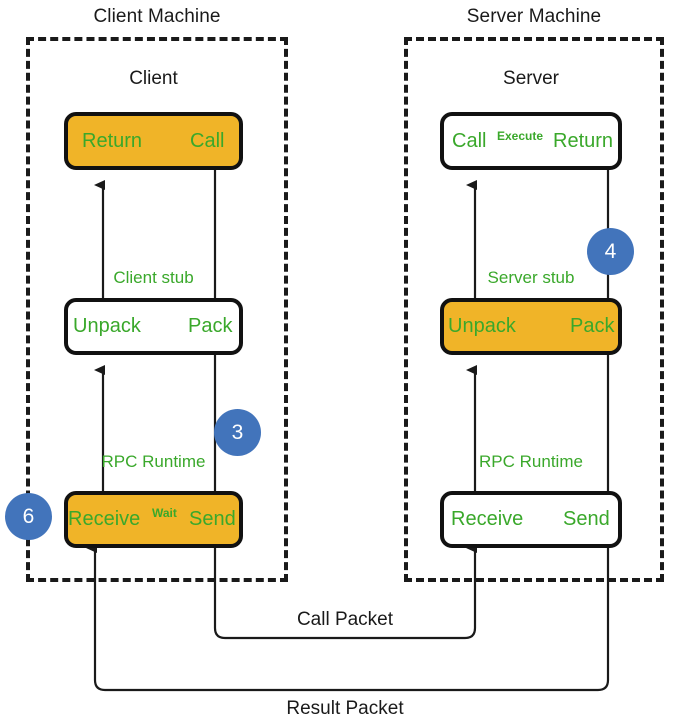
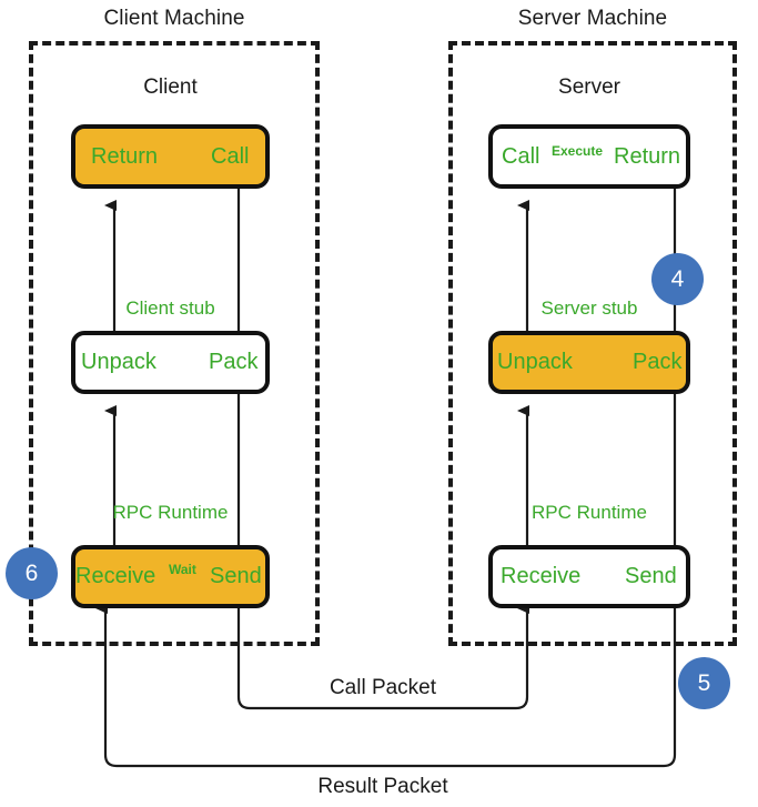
  Client Machine
  Server Machine
  Client
  Return
  Call
  Client stub
  Unpack
  Pack
  RPC Runtime
  Receive
  Wait
  Send
  Server
  Call
  Execute
  Return
  Server stub
  Unpack
  Pack
  RPC Runtime
  Receive
  Send
- 3
  4
+ 5
  6
  Call Packet
  Result Packet
